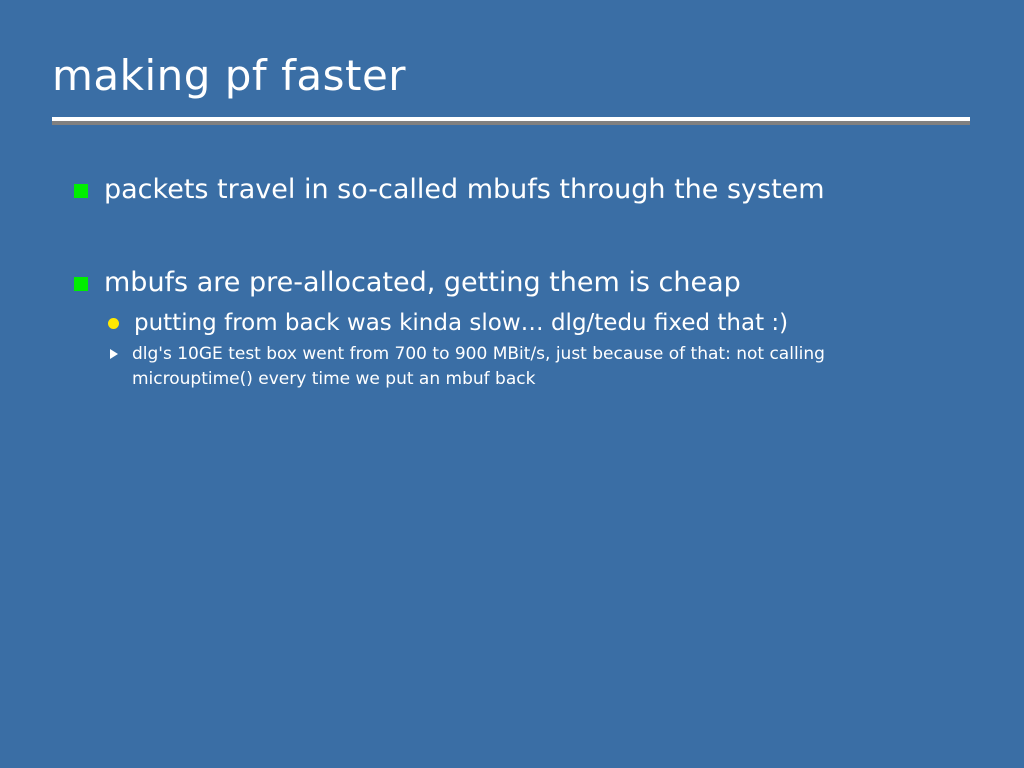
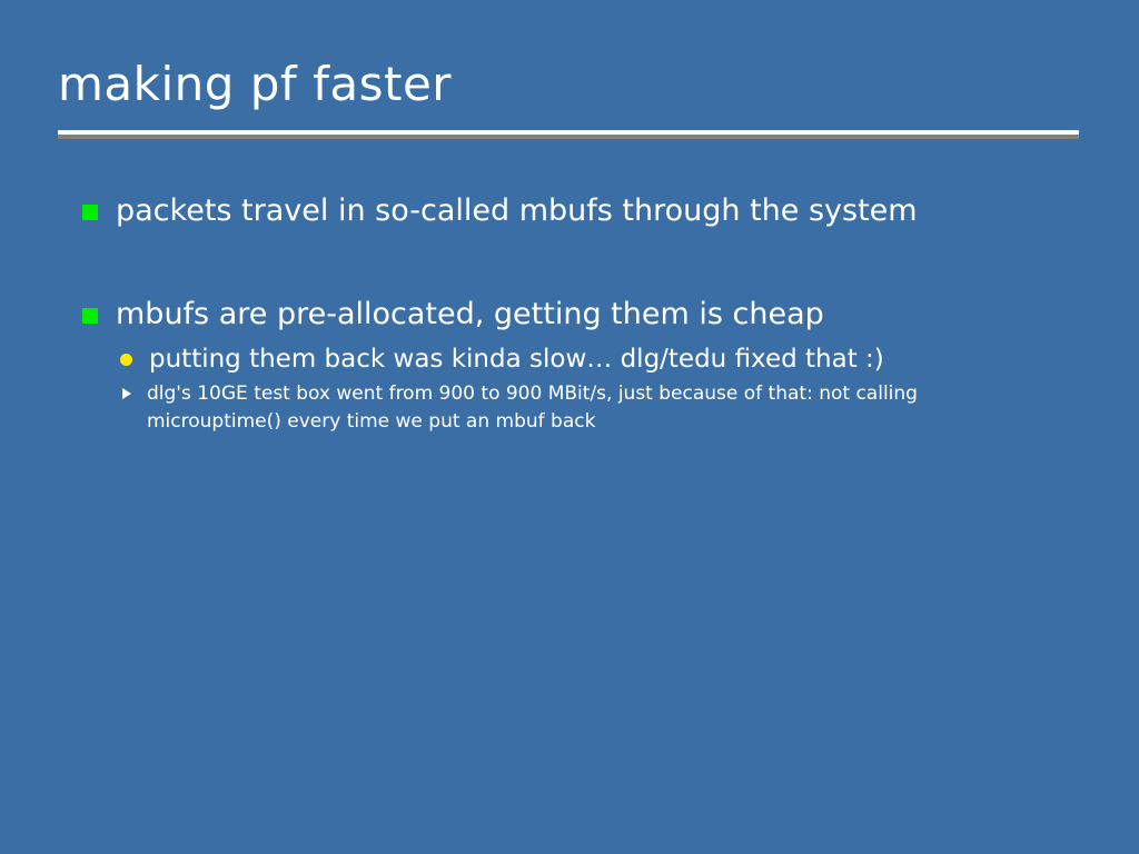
  making pf faster
  packets travel in so-called mbufs through the system
  mbufs are pre-allocated, getting them is cheap
- putting from back was kinda slow… dlg/tedu fixed that :)
+ putting them back was kinda slow… dlg/tedu fixed that :)
- dlg's 10GE test box went from 700 to 900 MBit/s, just because of that: not calling microuptime() every time we put an mbuf back
+ dlg's 10GE test box went from 900 to 900 MBit/s, just because of that: not calling microuptime() every time we put an mbuf back
